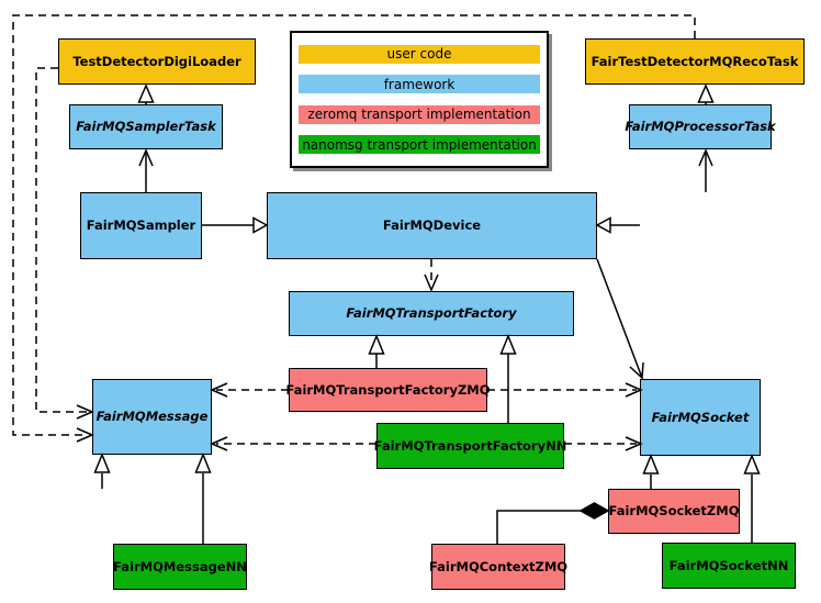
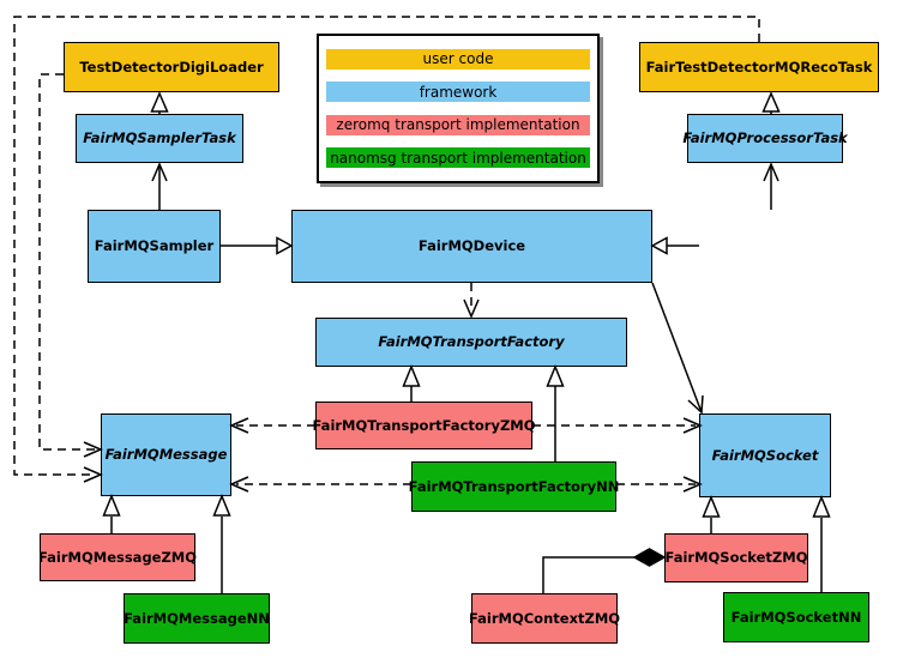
  user code
  framework
  zeromq transport implementation
  nanomsg transport implementation
  TestDetectorDigiLoader
  FairTestDetectorMQRecoTask
  FairMQSamplerTask
  FairMQProcessorTask
  FairMQSampler
  FairMQDevice
  FairMQTransportFactory
  FairMQTransportFactoryZMQ
  FairMQTransportFactoryNN
  FairMQMessage
  FairMQSocket
+ FairMQMessageZMQ
  FairMQMessageNN
  FairMQSocketZMQ
  FairMQContextZMQ
  FairMQSocketNN
